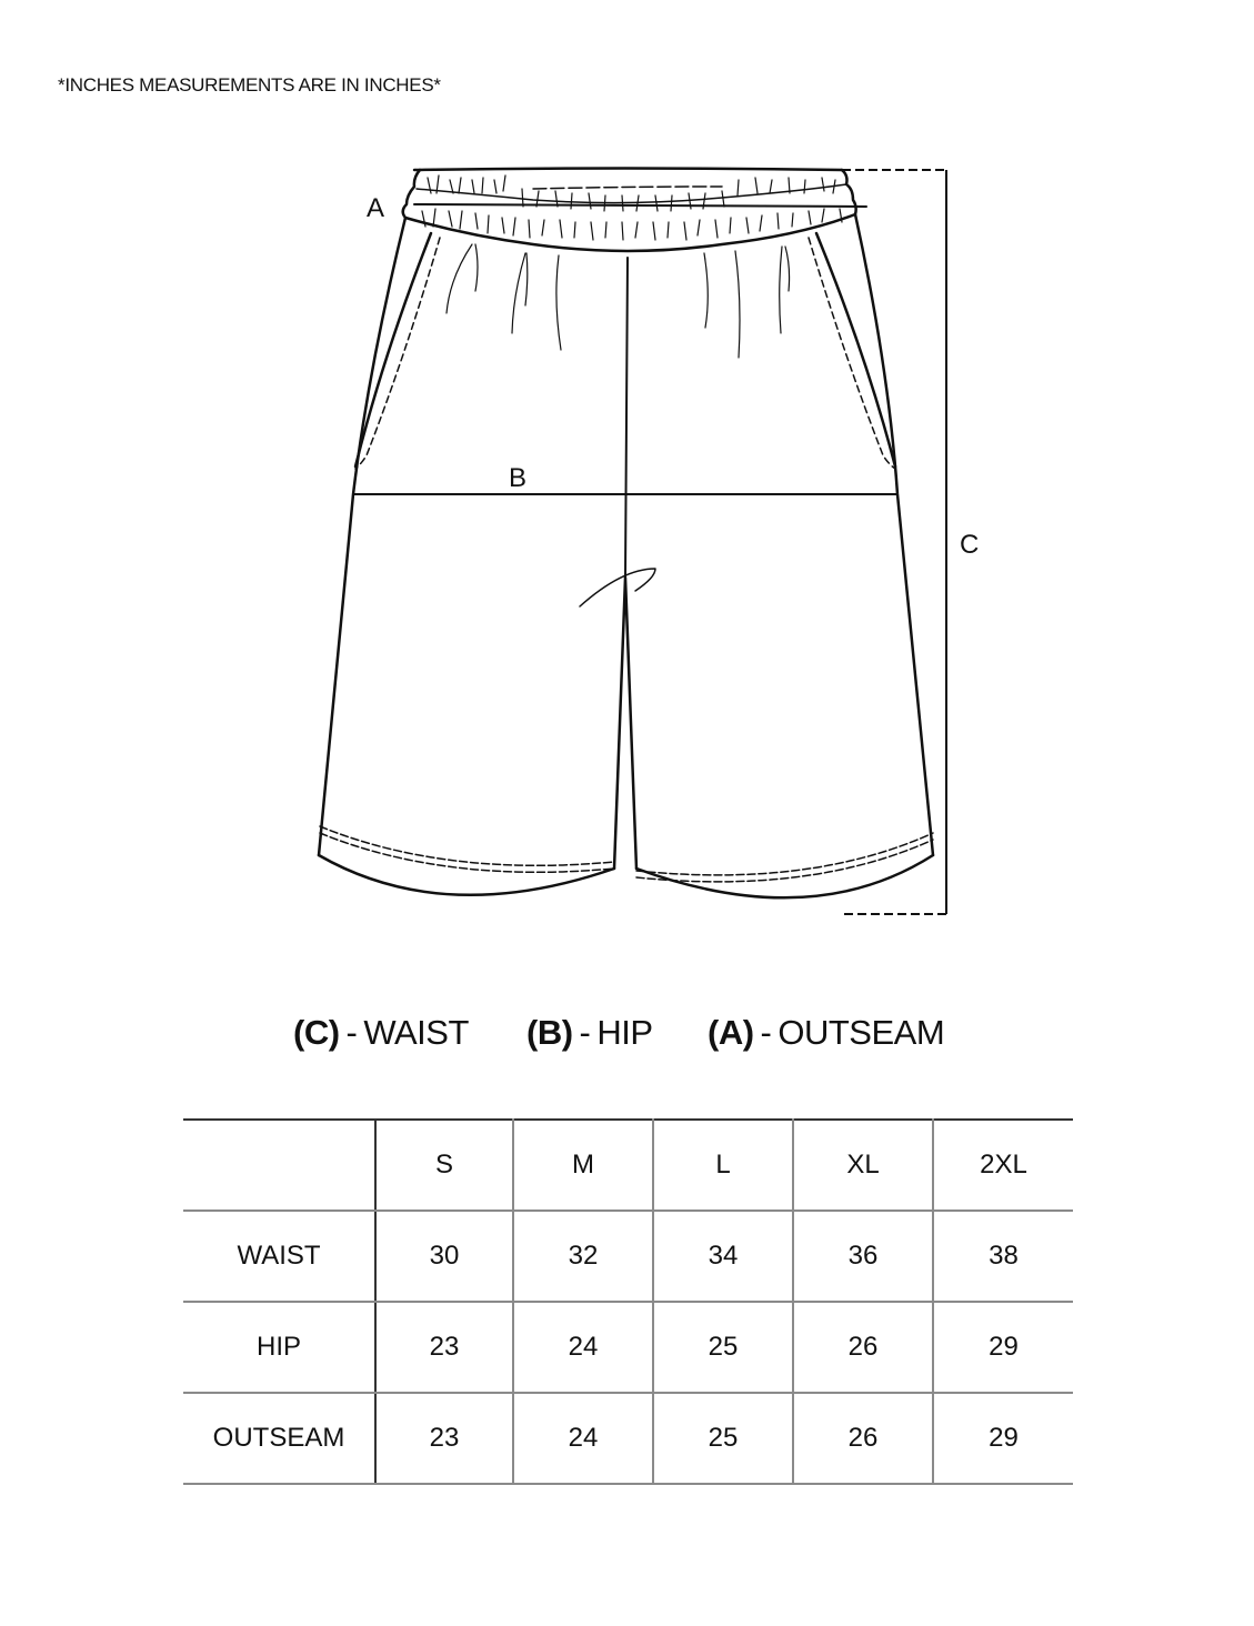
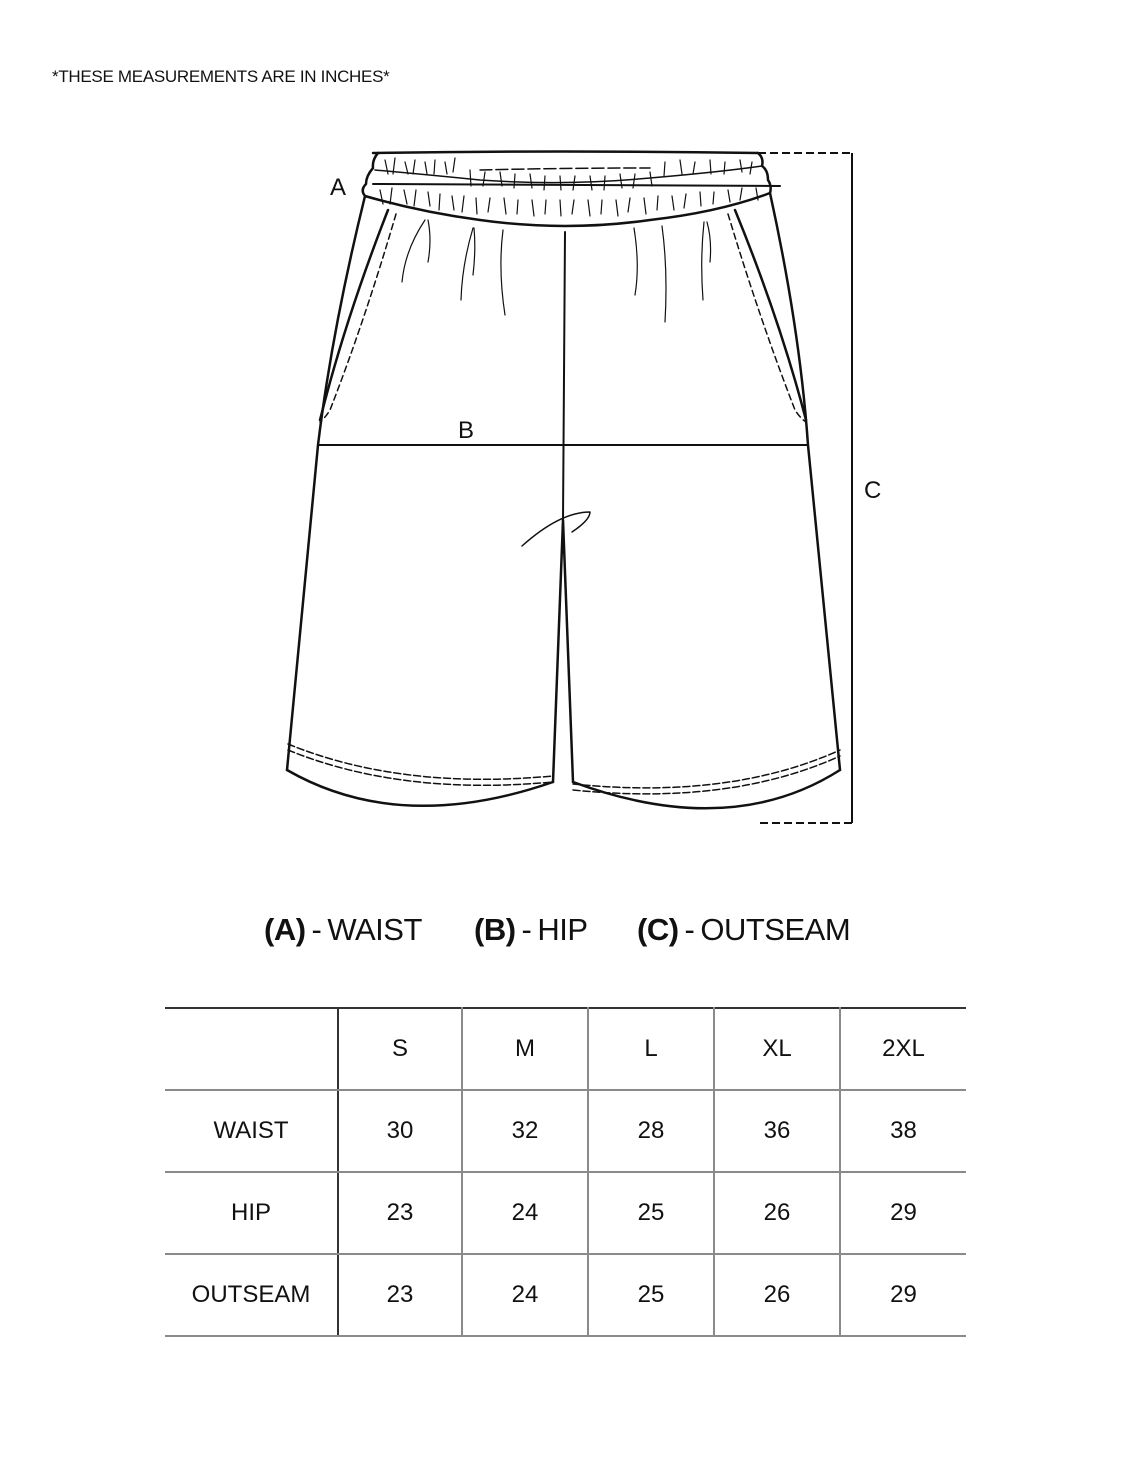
- *INCHES MEASUREMENTS ARE IN INCHES*
+ *THESE MEASUREMENTS ARE IN INCHES*
  A
  B
  C
- (C) - WAIST
+ (A) - WAIST
  (B) - HIP
- (A) - OUTSEAM
+ (C) - OUTSEAM
  	S	M	L	XL	2XL
- WAIST	30	32	34	36	38
+ WAIST	30	32	28	36	38
  HIP	23	24	25	26	29
  OUTSEAM	23	24	25	26	29
